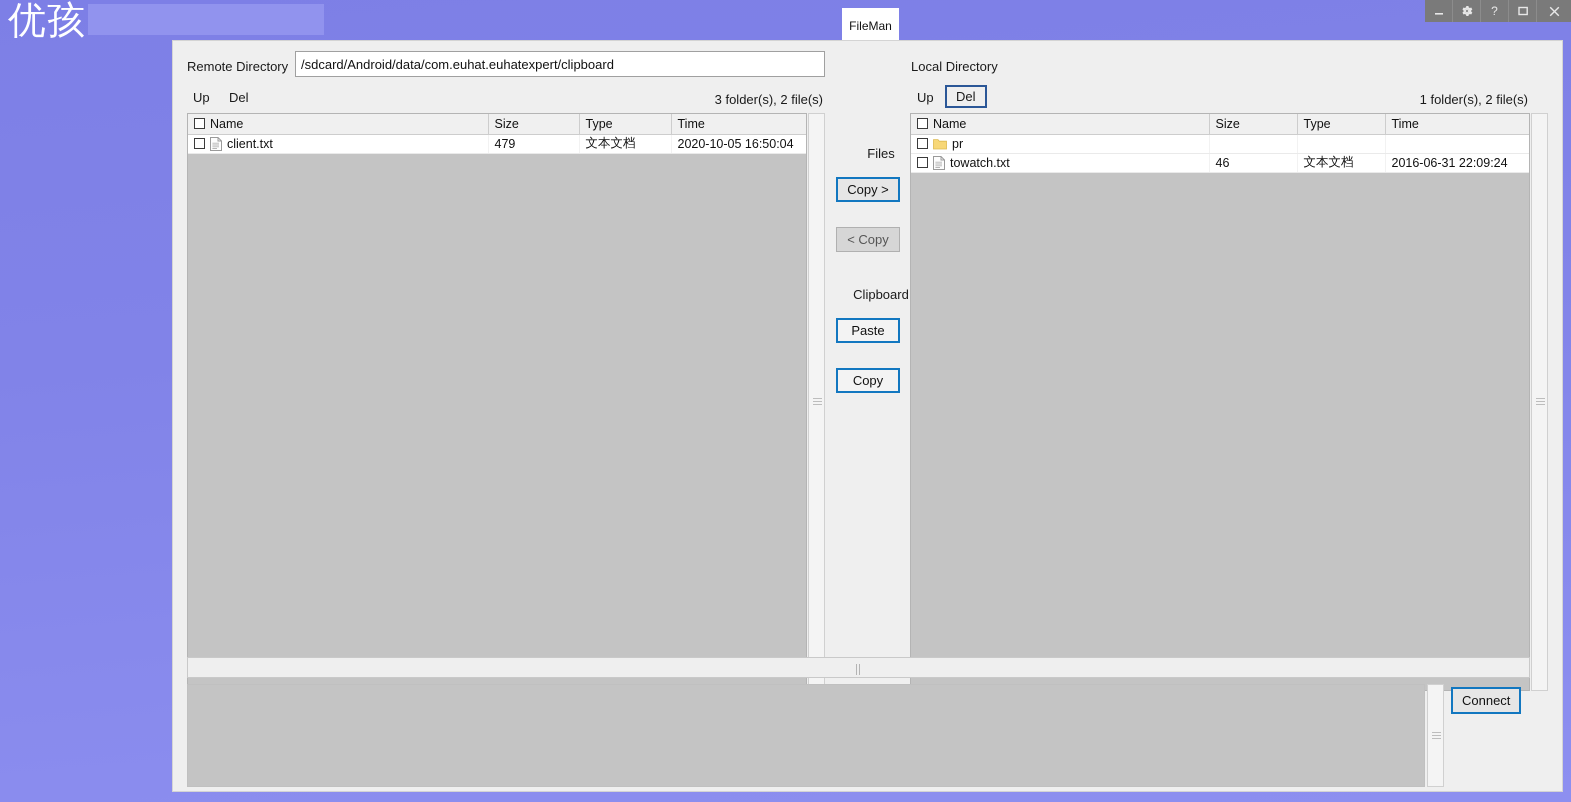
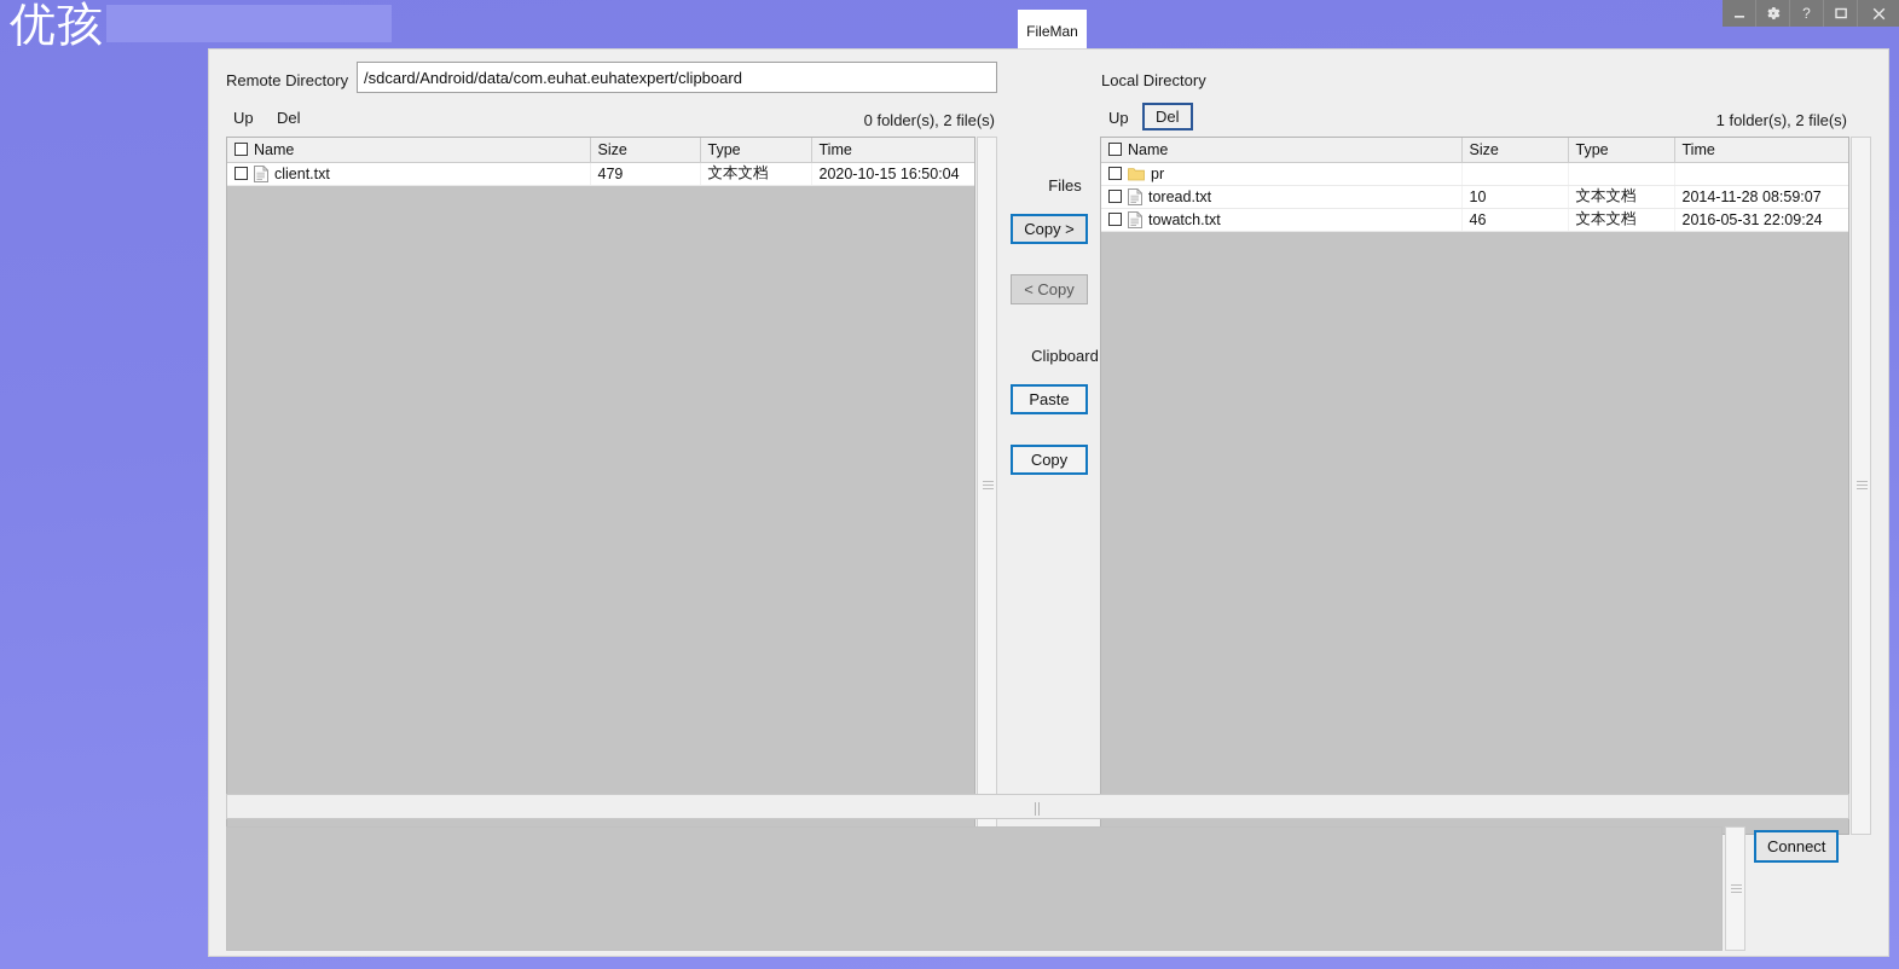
  优孩
  FileMan
  ?
  Remote Directory
  /sdcard/Android/data/com.euhat.euhatexpert/clipboard
  Up
  Del
- 3 folder(s), 2 file(s)
+ 0 folder(s), 2 file(s)
  Name	Size	Type	Time
- client.txt	479	文本文档	2020-10-05 16:50:04
+ client.txt	479	文本文档	2020-10-15 16:50:04
  Files
  Copy >
  < Copy
  Clipboard
  Paste
  Copy
  Local Directory
  Up
  Del
  1 folder(s), 2 file(s)
  Name	Size	Type	Time
  pr
+ toread.txt	10	文本文档	2014-11-28 08:59:07
- towatch.txt	46	文本文档	2016-06-31 22:09:24
+ towatch.txt	46	文本文档	2016-05-31 22:09:24
  Connect
